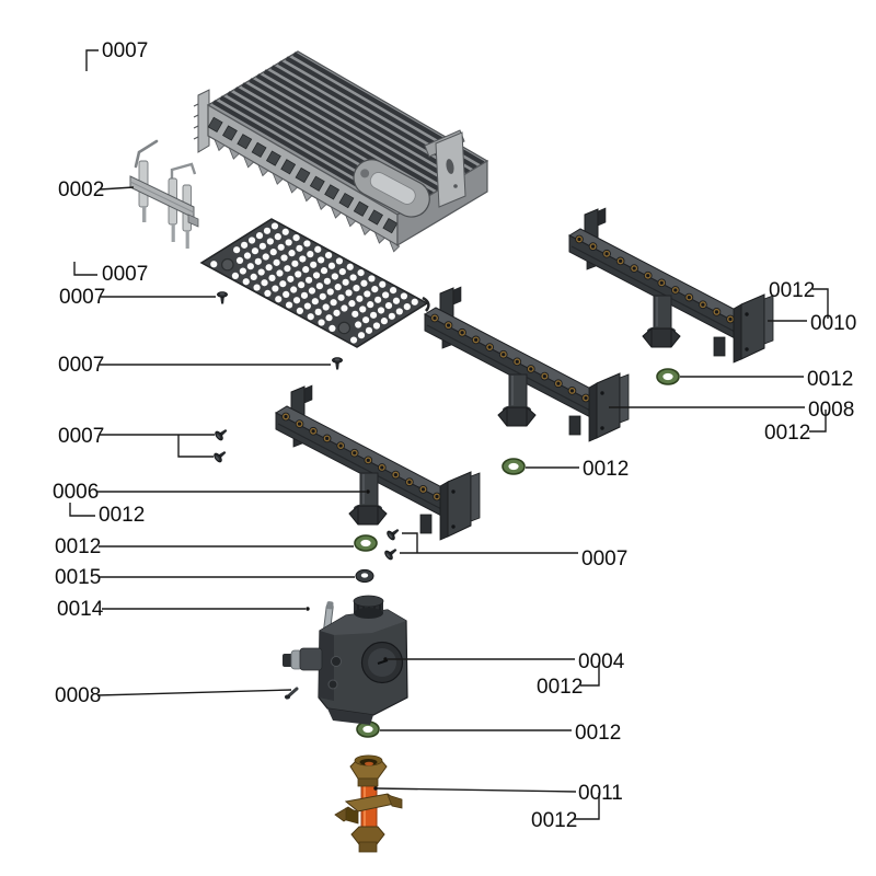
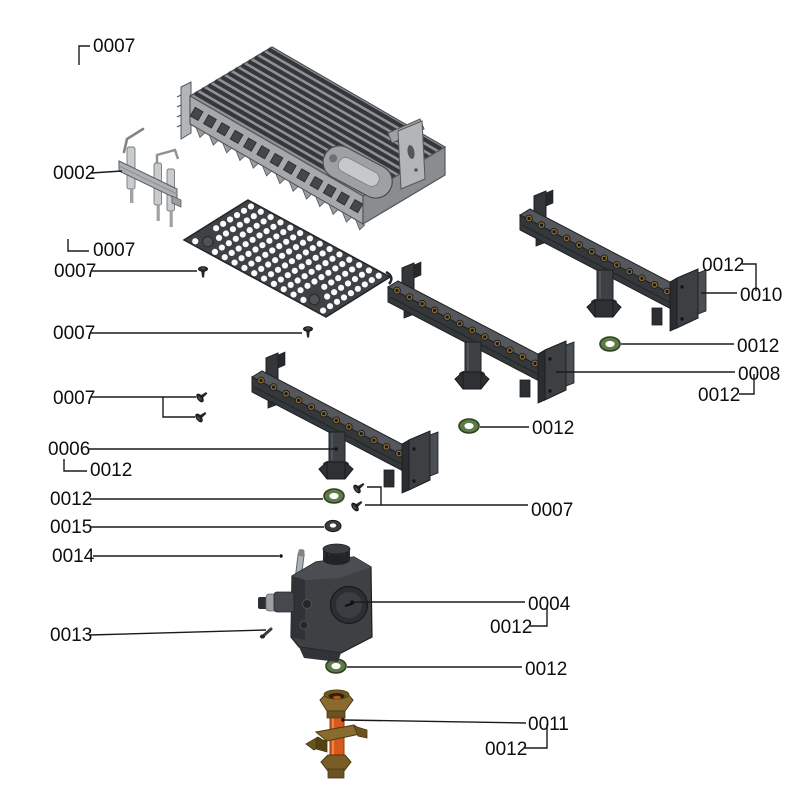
  0007
  0002
  0007
  0007
  0007
  0007
  0006
  0012
  0012
  0015
  0014
- 0008
+ 0013
  0012
  0010
  0012
  008
  0012
  0012
  0007
  0004
  0012
  0012
  0011
  0012
